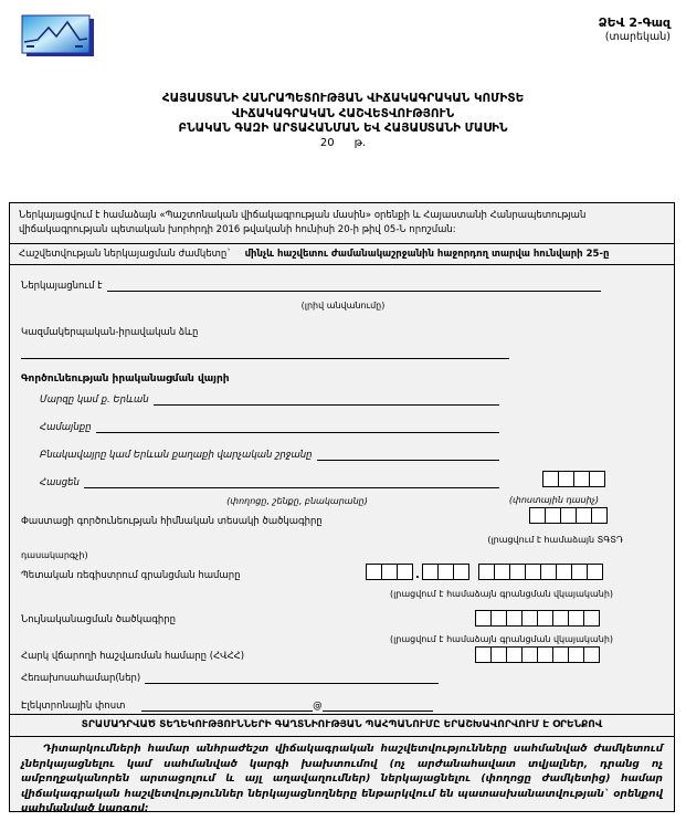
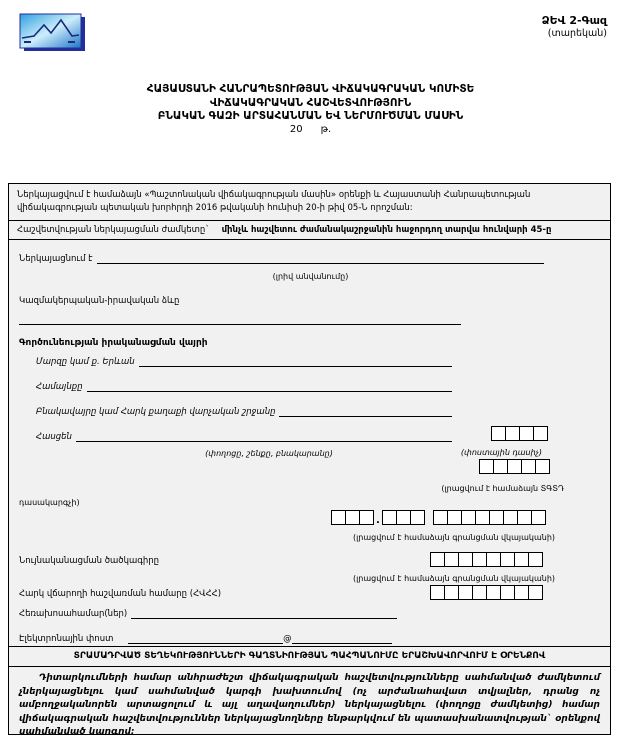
  ՁԵՎ 2-Գազ
  (տարեկան)
  ՀԱՅԱՍՏԱՆԻ ՀԱՆՐԱՊԵՏՈՒԹՅԱՆ ՎԻՃԱԿԱԳՐԱԿԱՆ ԿՈՄԻՏԵ
  ՎԻՃԱԿԱԳՐԱԿԱՆ ՀԱՇՎԵՏՎՈՒԹՅՈՒՆ
- ԲՆԱԿԱՆ ԳԱԶԻ ԱՐՏԱՀԱՆՄԱՆ ԵՎ ՀԱՅԱՍՏԱՆԻ ՄԱՍԻՆ
+ ԲՆԱԿԱՆ ԳԱԶԻ ԱՐՏԱՀԱՆՄԱՆ ԵՎ ՆԵՐՄՈՒԾՄԱՆ ՄԱՍԻՆ
  20 թ.
  Ներկայացվում է համաձայն «Պաշտոնական վիճակագրության մասին» օրենքի և Հայաստանի Հանրապետության վիճակագրության պետական խորհրդի 2016 թվականի հունիսի 20-ի թիվ 05-Ն որոշման:
- Հաշվետվության ներկայացման ժամկետը` մինչև հաշվետու ժամանակաշրջանին հաջորդող տարվա հունվարի 25-ը
+ Հաշվետվության ներկայացման ժամկետը` մինչև հաշվետու ժամանակաշրջանին հաջորդող տարվա հունվարի 45-ը
  Ներկայացնում է
  (լրիվ անվանումը)
  Կազմակերպական-իրավական ձևը
  Գործունեության իրականացման վայրի
  Մարզը կամ ք. Երևան
  Համայնքը
- Բնակավայրը կամ Երևան քաղաքի վարչական շրջանը
+ Բնակավայրը կամ Հարկ քաղաքի վարչական շրջանը
  Հասցեն
  (փողոցը, շենքը, բնակարանը)
  (փոստային դասիչ)
- Փաստացի գործունեության հիմնական տեսակի ծածկագիրը
  (լրացվում է համաձայն ՏԳՏԴ
  դասակարգչի)
- Պետական ռեգիստրում գրանցման համարը
  .
  (լրացվում է համաձայն գրանցման վկայականի)
  Նույնականացման ծածկագիրը
  (լրացվում է համաձայն գրանցման վկայականի)
  Հարկ վճարողի հաշվառման համարը (ՀՎՀՀ)
  Հեռախոսահամար(ներ)
  Էլեկտրոնային փոստ @
  ՏՐԱՄԱԴՐՎԱԾ ՏԵՂԵԿՈՒԹՅՈՒՆՆԵՐԻ ԳԱՂՏՆԻՈՒԹՅԱՆ ՊԱՀՊԱՆՈՒՄԸ ԵՐԱՇԽԱՎՈՐՎՈՒՄ Է ՕՐԵՆՔՈՎ
  Դիտարկումների համար անհրաժեշտ վիճակագրական հաշվետվությունները սահմանված ժամկետում չներկայացնելու կամ սահմանված կարգի խախտումով (ոչ արժանահավատ տվյալներ, դրանց ոչ ամբողջականորեն արտացոլում և այլ աղավաղումներ) ներկայացնելու (փողոցը ժամկետից) համար վիճակագրական հաշվետվություններ ներկայացնողները ենթարկվում են պատասխանատվության` օրենքով սահմանված կարգով:
